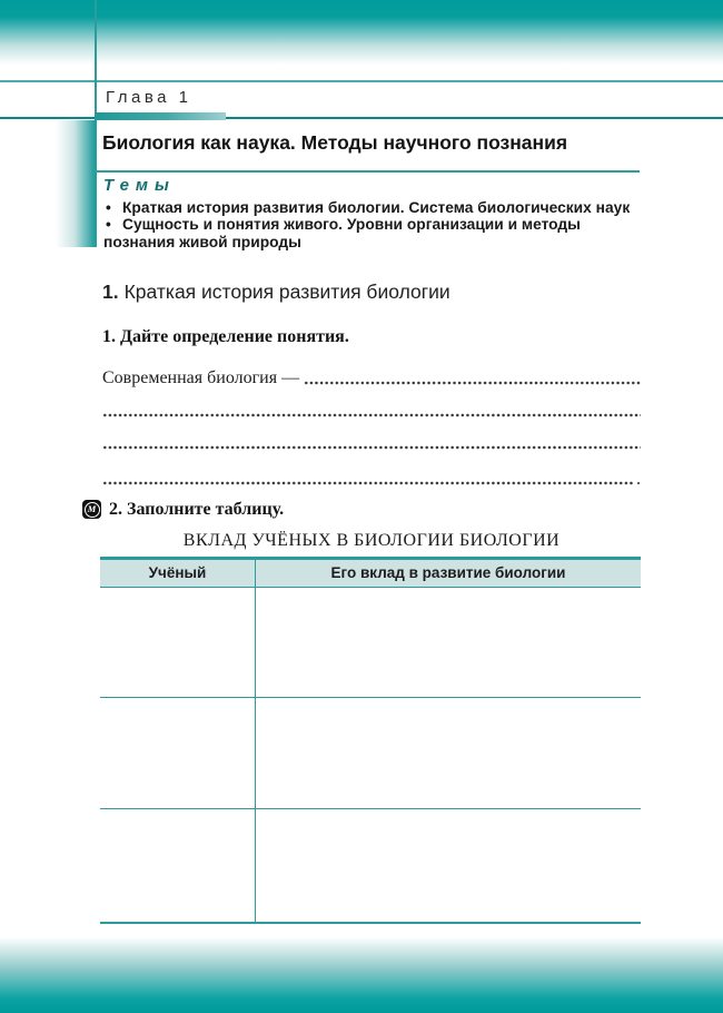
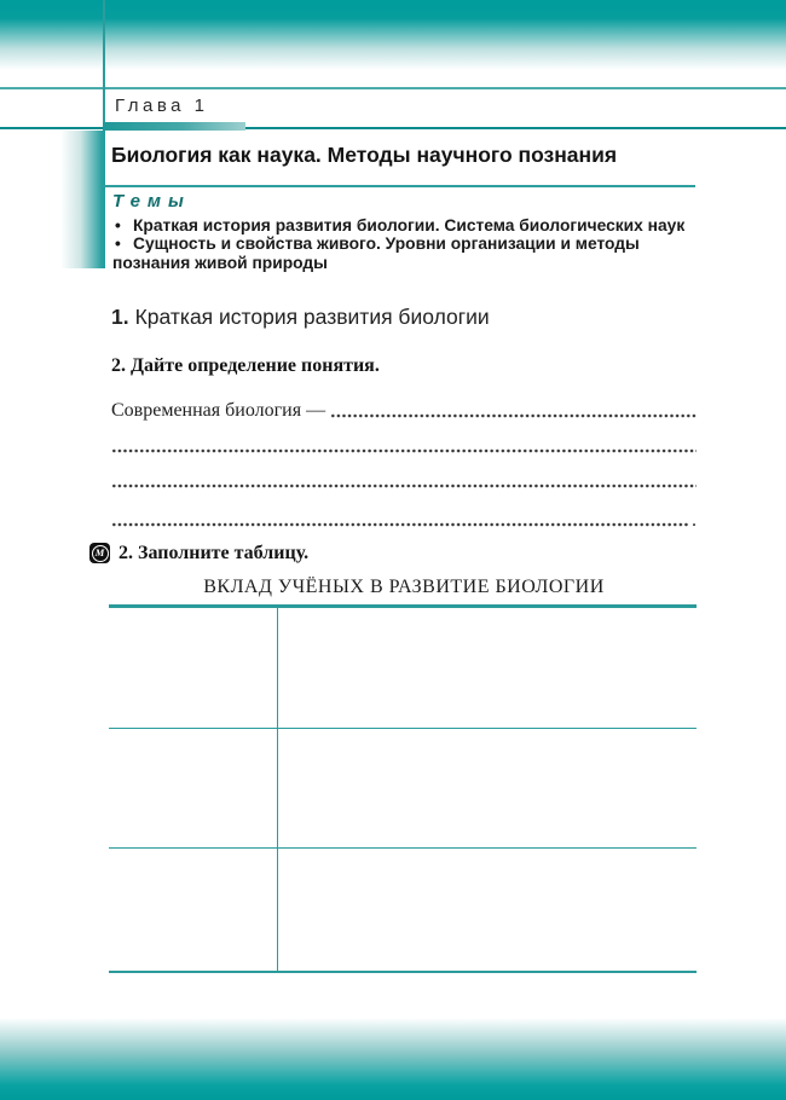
  Глава 1
  Биология как наука. Методы научного познания
  Темы
  • Краткая история развития биологии. Система биологических наук
- • Сущность и понятия живого. Уровни организации и методы
+ • Сущность и свойства живого. Уровни организации и методы
  познания живой природы
  1. Краткая история развития биологии
- 1. Дайте определение понятия.
+ 2. Дайте определение понятия.
  Современная биология —
  .
  М
  2. Заполните таблицу.
- ВКЛАД УЧЁНЫХ В БИОЛОГИИ БИОЛОГИИ
+ ВКЛАД УЧЁНЫХ В РАЗВИТИЕ БИОЛОГИИ
- Учёный
- Его вклад в развитие биологии
